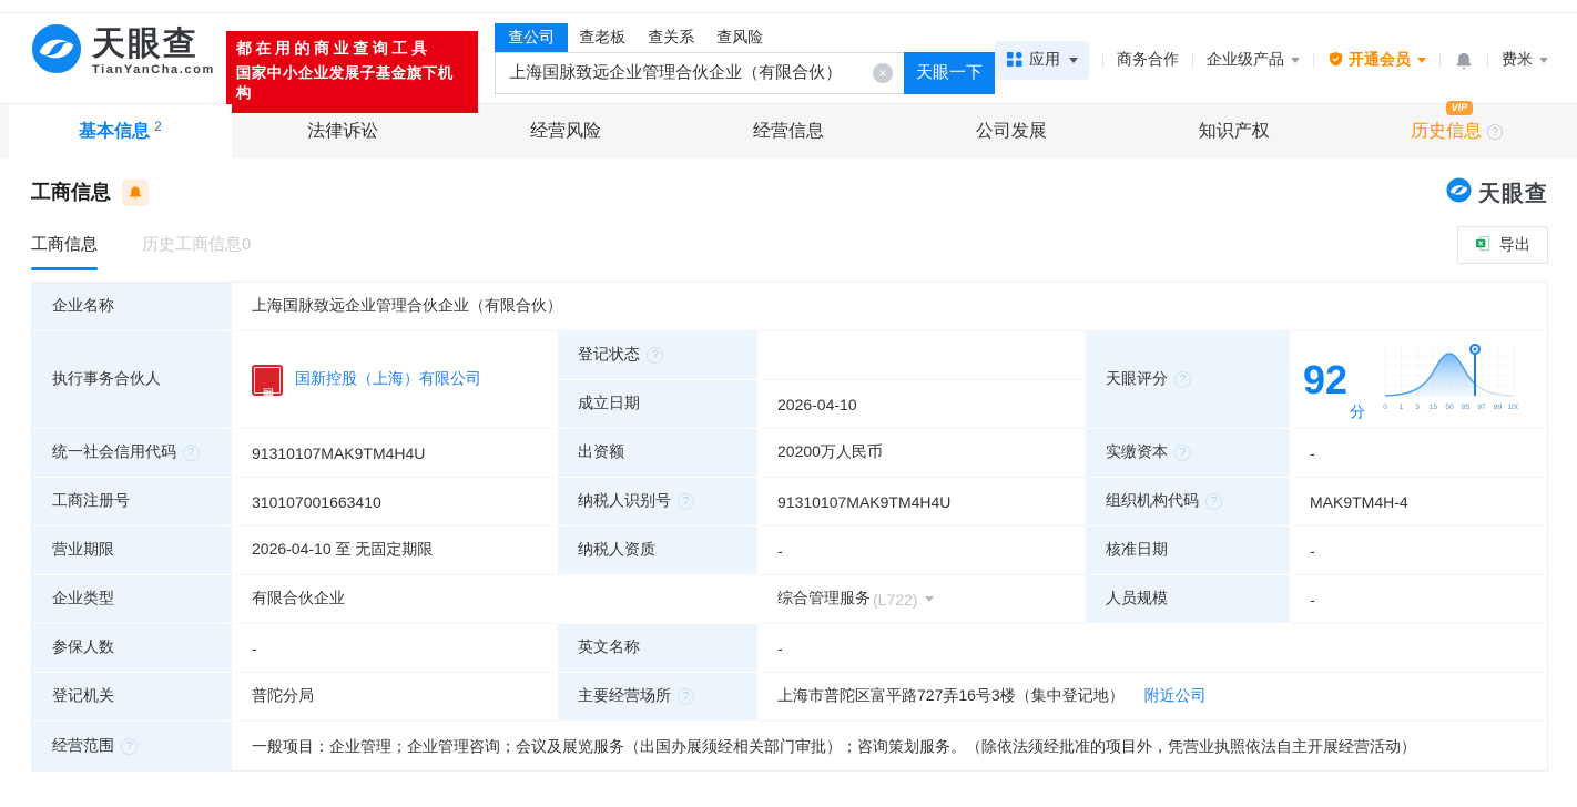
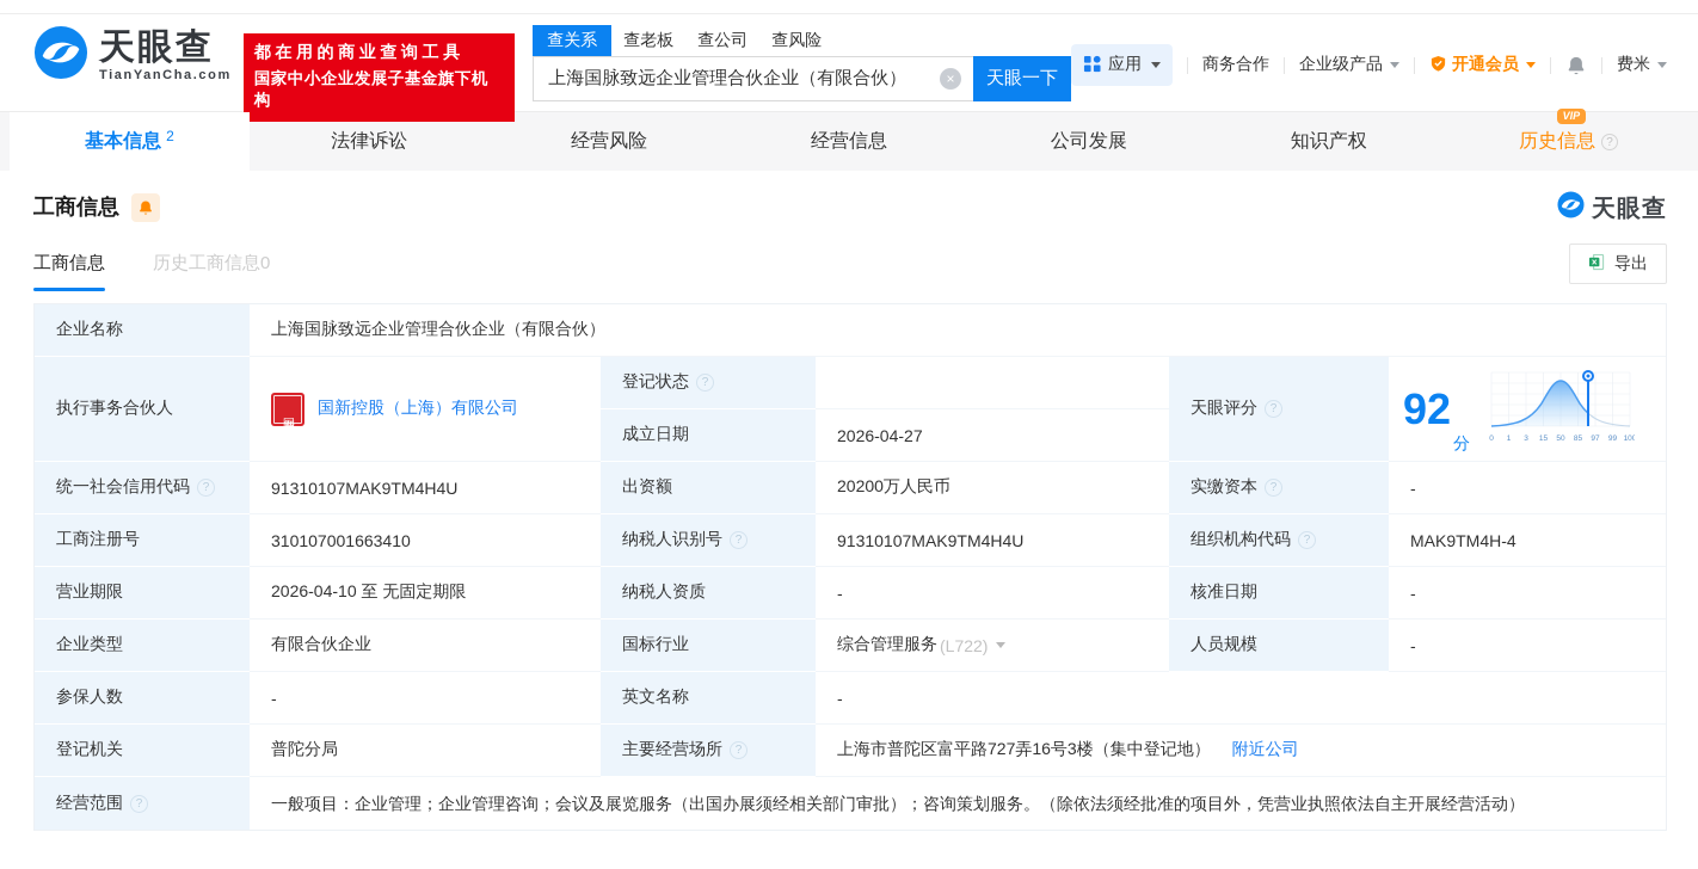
  天眼查
  TianYanCha.com
  都在用的商业查询工具
  国家中小企业发展子基金旗下机构
- 查公司
+ 查关系
  查老板
- 查关系
+ 查公司
  查风险
  上海国脉致远企业管理合伙企业（有限合伙）
  ×
  天眼一下
  应用
  商务合作
  企业级产品
  开通会员
  费米
  基本信息
  2
  法律诉讼
  经营风险
  经营信息
  公司发展
  知识产权
  历史信息
  VIP
  ?
  工商信息
  天眼查
  工商信息
  历史工商信息0
  导出
  企业名称
  上海国脉致远企业管理合伙企业（有限合伙）
  执行事务合伙人
  国新控股（上海）有限公司
  登记状态
  ?
  成立日期
- 2026-04-10
+ 2026-04-27
  天眼评分
  ?
  92
  分
  统一社会信用代码
  ?
  91310107MAK9TM4H4U
  出资额
  20200万人民币
  实缴资本
  ?
  -
  工商注册号
  310107001663410
  纳税人识别号
  ?
  91310107MAK9TM4H4U
  组织机构代码
  ?
  MAK9TM4H-4
  营业期限
  2026-04-10 至 无固定期限
  纳税人资质
  -
  核准日期
  -
  企业类型
  有限合伙企业
+ 国标行业
  综合管理服务
  (L722)
  人员规模
  -
  参保人数
  -
  英文名称
  -
  登记机关
  普陀分局
  主要经营场所
  ?
  上海市普陀区富平路727弄16号3楼（集中登记地）
  附近公司
  经营范围
  ?
  一般项目：企业管理；企业管理咨询；会议及展览服务（出国办展须经相关部门审批）；咨询策划服务。（除依法须经批准的项目外，凭营业执照依法自主开展经营活动）
